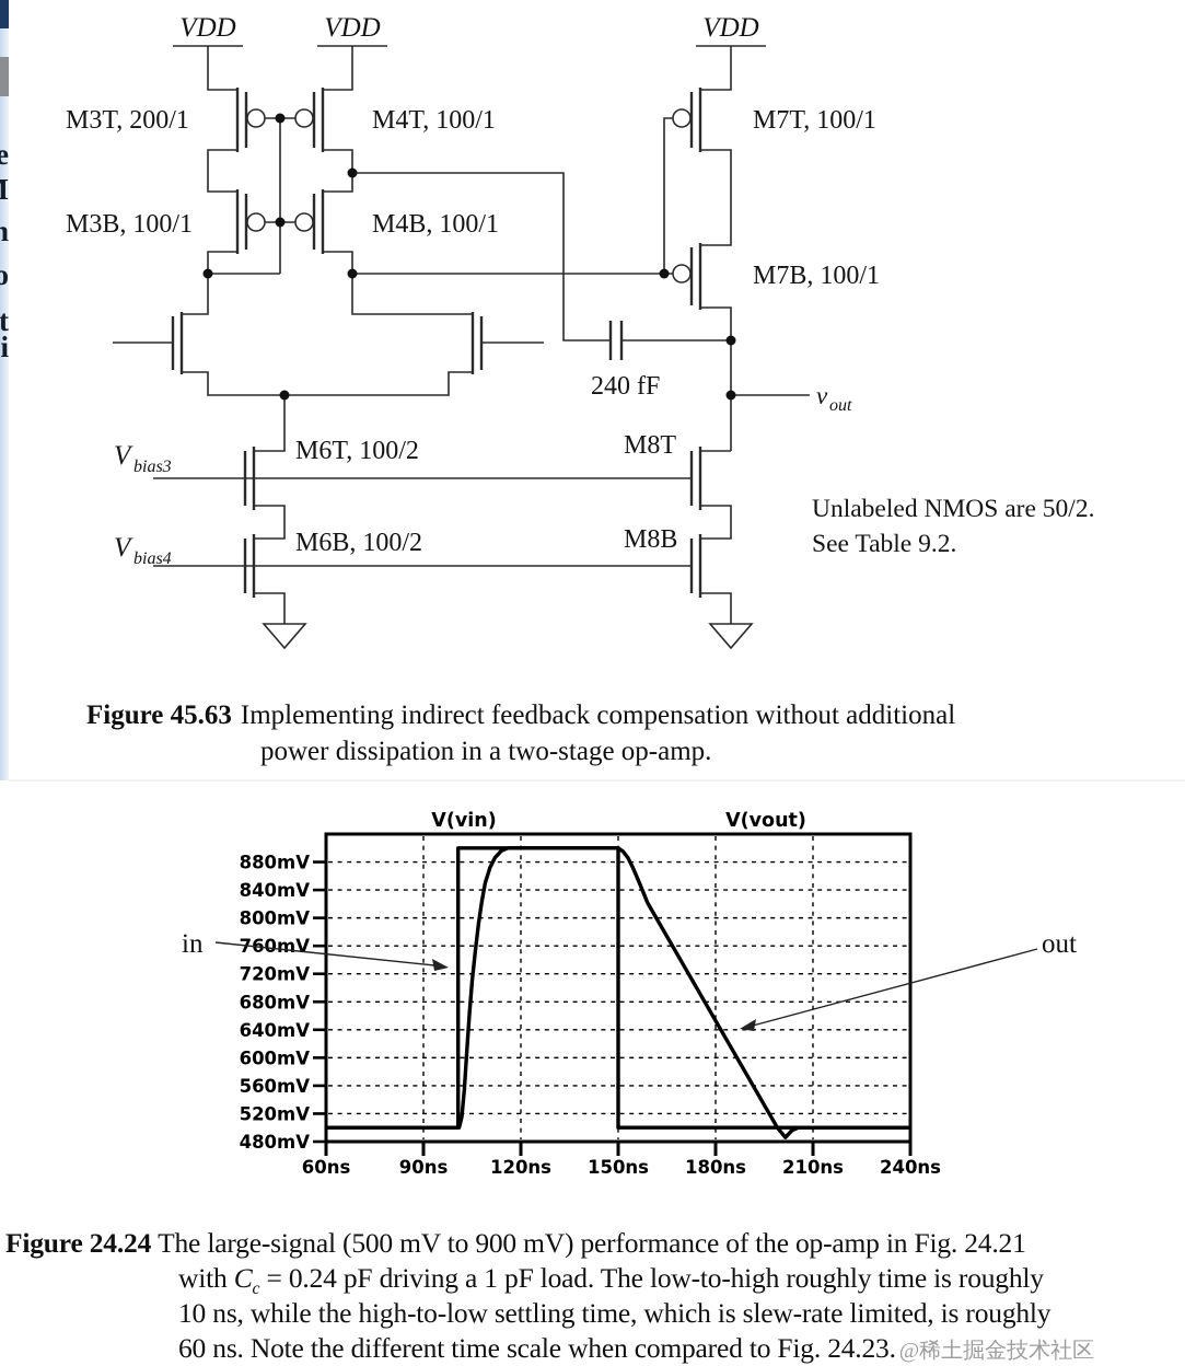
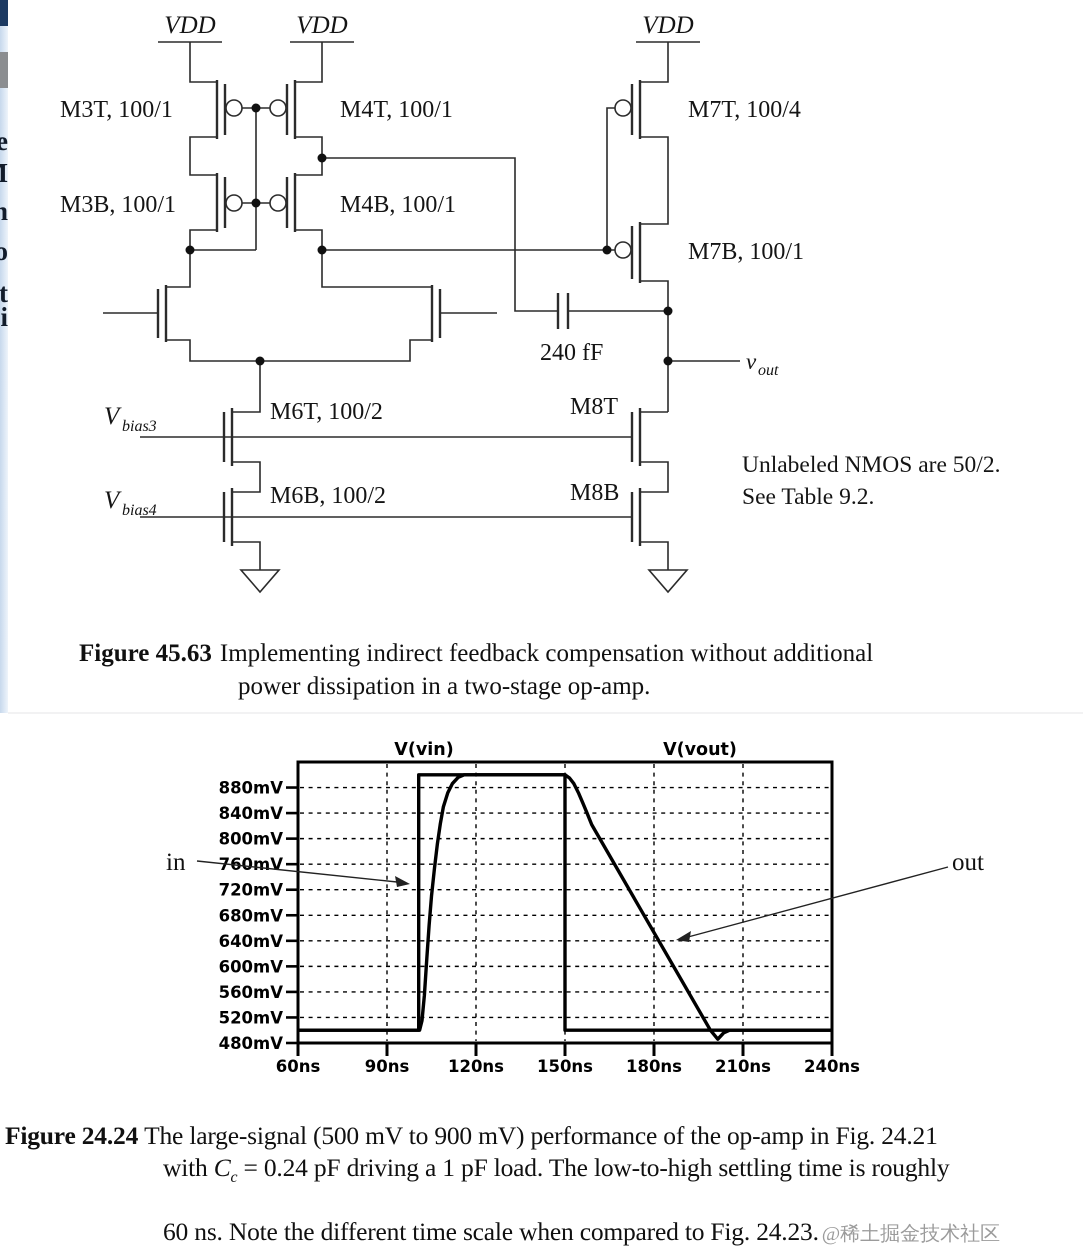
  e
  n
  o
  t
  i
  VDD
  VDD
  VDD
- M3T, 200/1
+ M3T, 100/1
  M3B, 100/1
  M4T, 100/1
  M4B, 100/1
- M7T, 100/1
+ M7T, 100/4
  M7B, 100/1
  M6T, 100/2
  M6B, 100/2
  M8T
  M8B
  240 fF
  V
  bias3
  V
  bias4
  v
  out
  Unlabeled NMOS are 50/2.
  See Table 9.2.
  480mV
  520mV
  560mV
  600mV
  640mV
  680mV
  720mV
  70mV
  800mV
  840mV
  880mV
  60ns
  90ns
  120ns
  150ns
  180ns
  210ns
  240ns
  V(vin)
  V(vout)
  in
  out
  Figure 45.63 Implementing indirect feedback compensation without additional
  power dissipation in a two-stage op-amp.
  Figure 24.24 The large-signal (500 mV to 900 mV) performance of the op-amp in Fig. 24.21
- with Cc = 0.24 pF driving a 1 pF load. The low-to-high roughly time is roughly
+ with Cc = 0.24 pF driving a 1 pF load. The low-to-high settling time is roughly
- 10 ns, while the high-to-low settling time, which is slew-rate limited, is roughly
  60 ns. Note the different time scale when compared to Fig. 24.23. @稀土掘金技术社区
